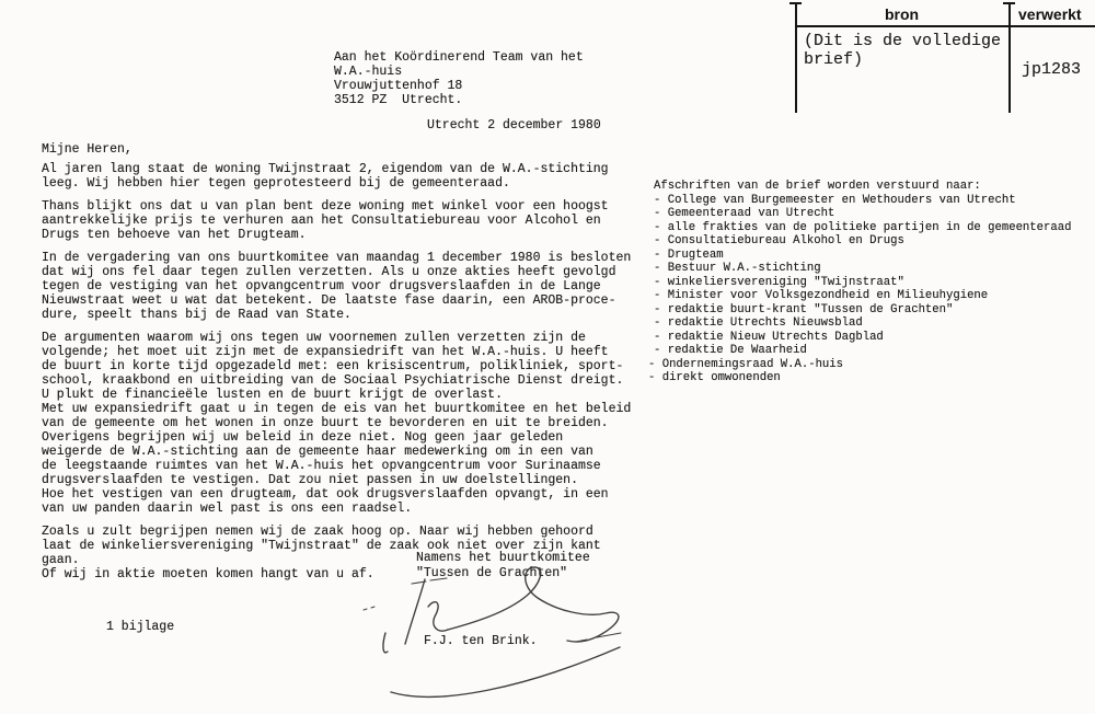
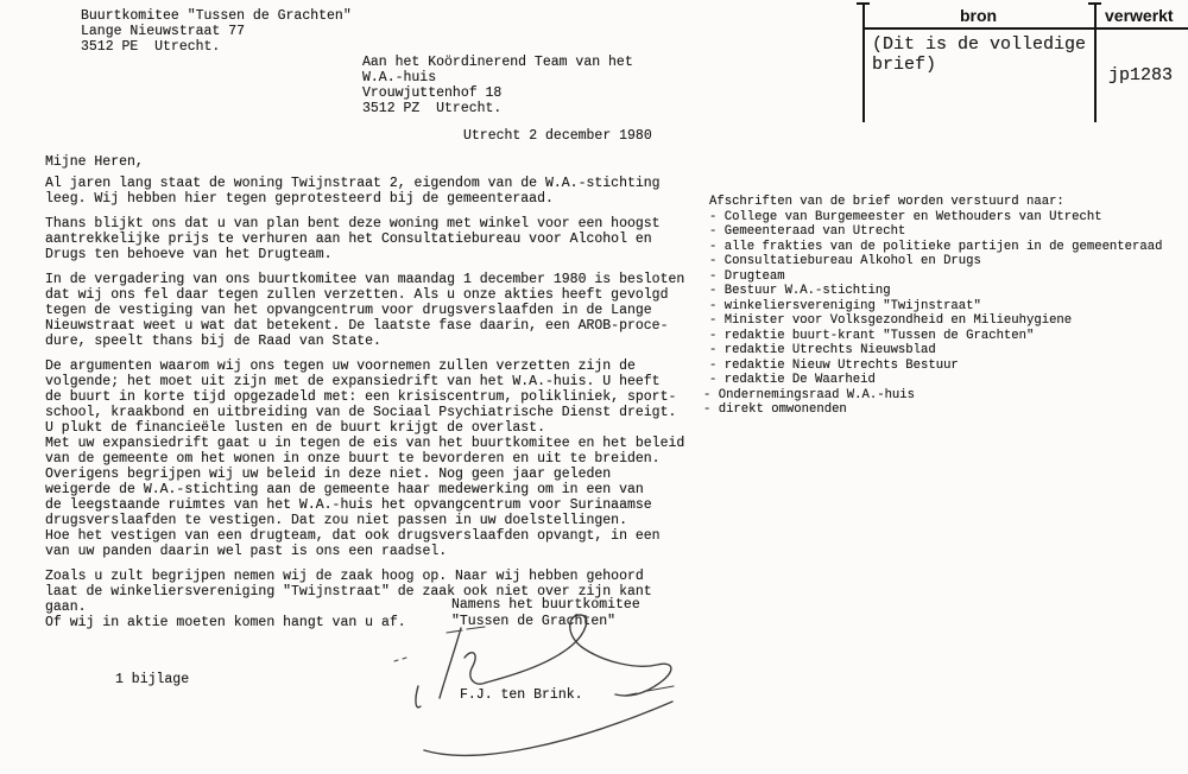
+ Buurtkomitee "Tussen de Grachten"
+ Lange Nieuwstraat 77
+ 3512 PE Utrecht.
  Aan het Koördinerend Team van het
  W.A.-huis
  Vrouwjuttenhof 18
  3512 PZ Utrecht.
  Utrecht 2 december 1980
  bron
  verwerkt
  (Dit is de volledige
  brief)
  jp1283
  Mijne Heren,
  Al jaren lang staat de woning Twijnstraat 2, eigendom van de W.A.-stichting
  leeg. Wij hebben hier tegen geprotesteerd bij de gemeenteraad.
  Thans blijkt ons dat u van plan bent deze woning met winkel voor een hoogst
  aantrekkelijke prijs te verhuren aan het Consultatiebureau voor Alcohol en
  Drugs ten behoeve van het Drugteam.
  In de vergadering van ons buurtkomitee van maandag 1 december 1980 is besloten
  dat wij ons fel daar tegen zullen verzetten. Als u onze akties heeft gevolgd
  tegen de vestiging van het opvangcentrum voor drugsverslaafden in de Lange
  Nieuwstraat weet u wat dat betekent. De laatste fase daarin, een AROB-proce-
  dure, speelt thans bij de Raad van State.
  De argumenten waarom wij ons tegen uw voornemen zullen verzetten zijn de
  volgende; het moet uit zijn met de expansiedrift van het W.A.-huis. U heeft
  de buurt in korte tijd opgezadeld met: een krisiscentrum, polikliniek, sport-
  school, kraakbond en uitbreiding van de Sociaal Psychiatrische Dienst dreigt.
  U plukt de financieële lusten en de buurt krijgt de overlast.
  Met uw expansiedrift gaat u in tegen de eis van het buurtkomitee en het beleid
  van de gemeente om het wonen in onze buurt te bevorderen en uit te breiden.
  Overigens begrijpen wij uw beleid in deze niet. Nog geen jaar geleden
  weigerde de W.A.-stichting aan de gemeente haar medewerking om in een van
  de leegstaande ruimtes van het W.A.-huis het opvangcentrum voor Surinaamse
  drugsverslaafden te vestigen. Dat zou niet passen in uw doelstellingen.
  Hoe het vestigen van een drugteam, dat ook drugsverslaafden opvangt, in een
  van uw panden daarin wel past is ons een raadsel.
  Zoals u zult begrijpen nemen wij de zaak hoog op. Naar wij hebben gehoord
  laat de winkeliersvereniging "Twijnstraat" de zaak ook niet over zijn kant
  gaan.
  Of wij in aktie moeten komen hangt van u af.
  Afschriften van de brief worden verstuurd naar:
  - College van Burgemeester en Wethouders van Utrecht
  - Gemeenteraad van Utrecht
  - alle frakties van de politieke partijen in de gemeenteraad
  - Consultatiebureau Alkohol en Drugs
  - Drugteam
  - Bestuur W.A.-stichting
  - winkeliersvereniging "Twijnstraat"
  - Minister voor Volksgezondheid en Milieuhygiene
  - redaktie buurt-krant "Tussen de Grachten"
  - redaktie Utrechts Nieuwsblad
- - redaktie Nieuw Utrechts Dagblad
+ - redaktie Nieuw Utrechts Bestuur
  - redaktie De Waarheid
  - Ondernemingsraad W.A.-huis
  - direkt omwonenden
  Namens het buurtkomitee
  "Tussen de Grahen"
  F.J. ten Brink.
  1 bijlage
